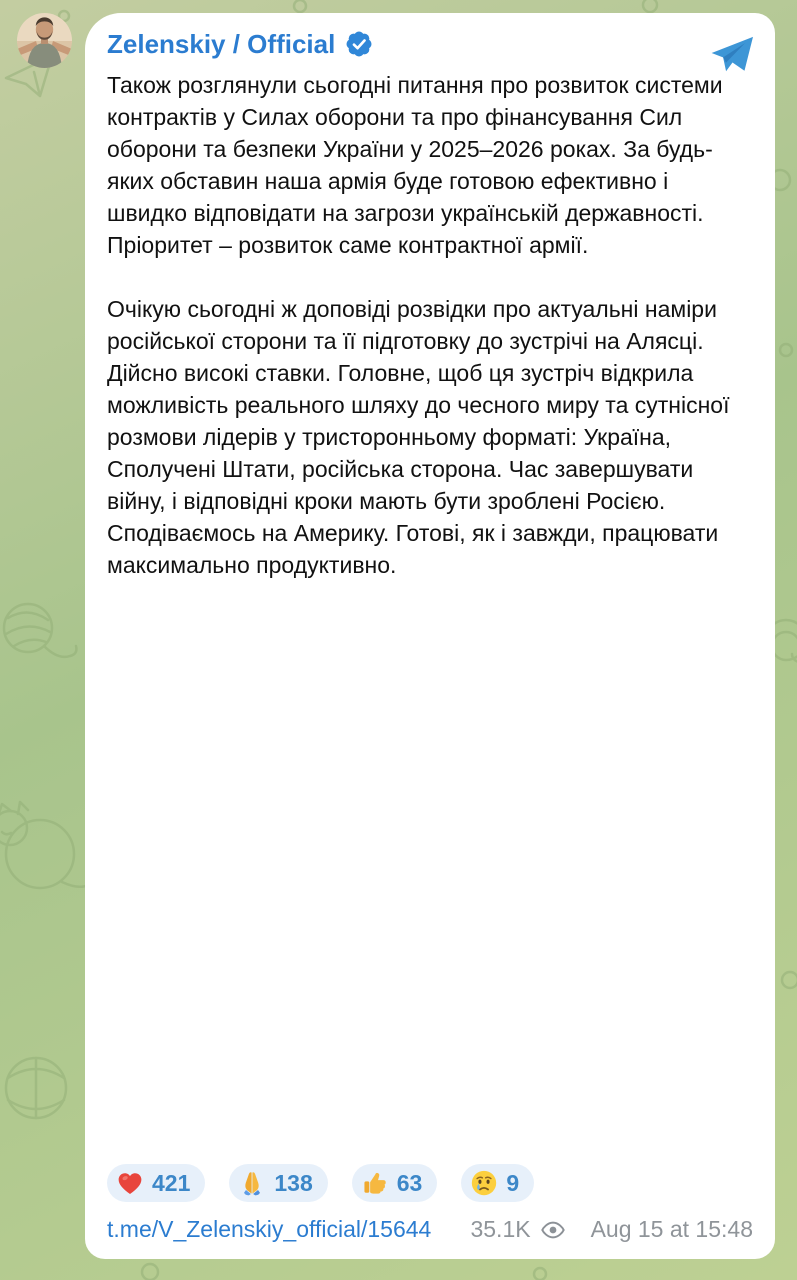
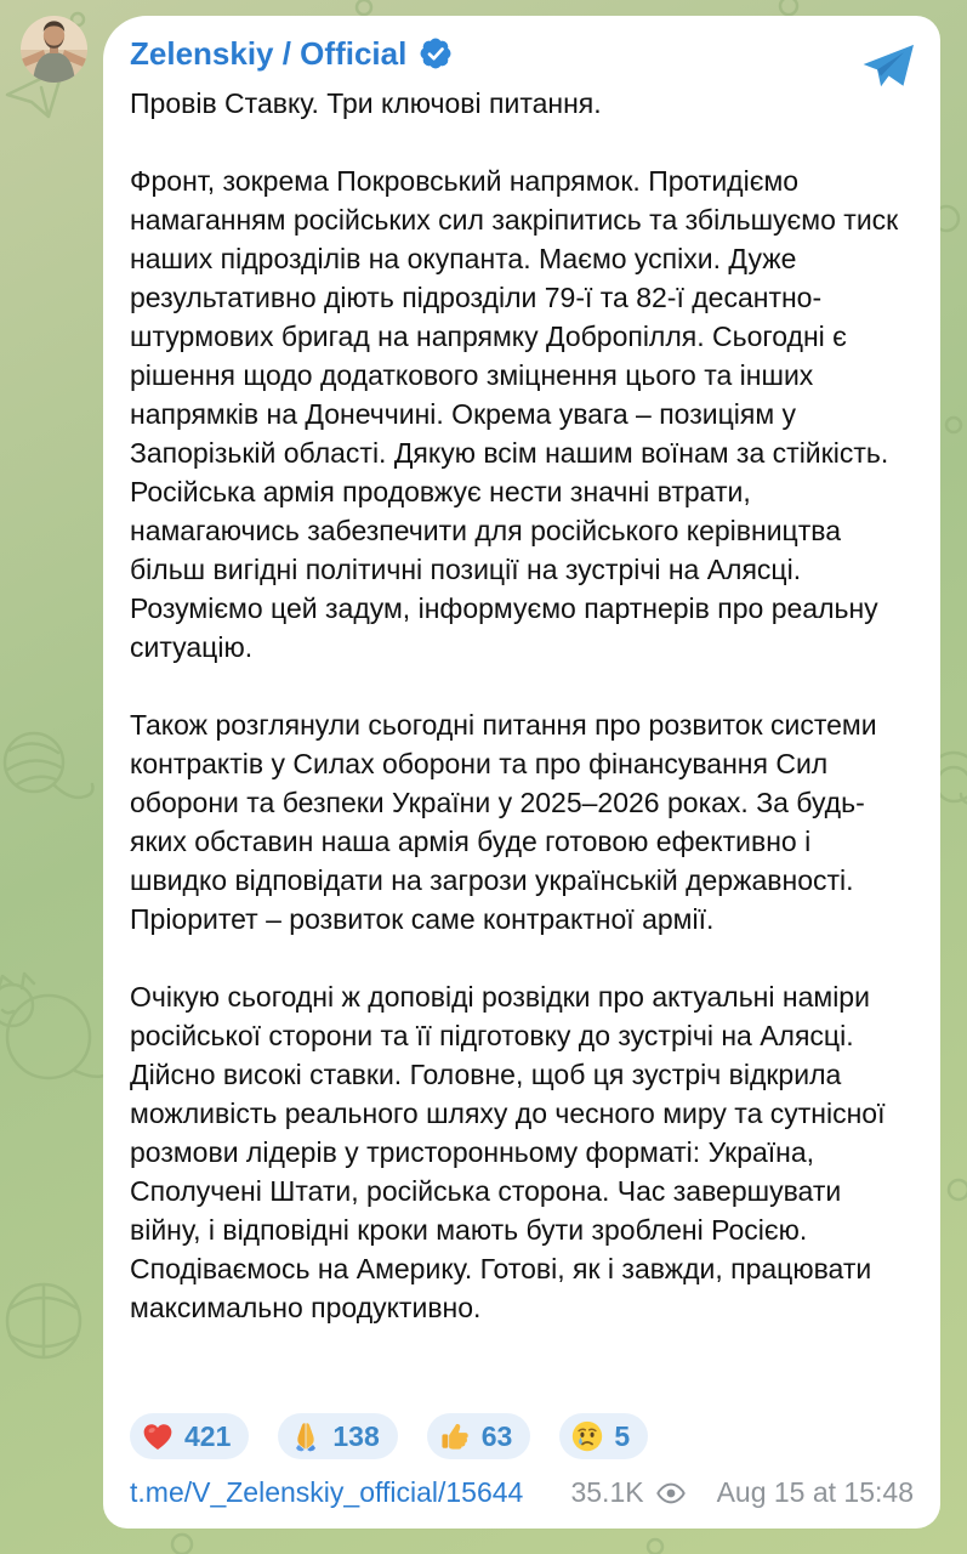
  Zelenskiy / Official
+ Провів Ставку. Три ключові питання.
+ Фронт, зокрема Покровський напрямок. Протидіємо намаганням російських сил закріпитись та збільшуємо тиск наших підрозділів на окупанта. Маємо успіхи. Дуже результативно діють підрозділи 79-ї та 82-ї десантно-штурмових бригад на напрямку Добропілля. Сьогодні є рішення щодо додаткового зміцнення цього та інших напрямків на Донеччині. Окрема увага – позиціям у Запорізькій області. Дякую всім нашим воїнам за стійкість. Російська армія продовжує нести значні втрати, намагаючись забезпечити для російського керівництва більш вигідні політичні позиції на зустрічі на Алясці. Розуміємо цей задум, інформуємо партнерів про реальну ситуацію.
  Також розглянули сьогодні питання про розвиток системи контрактів у Силах оборони та про фінансування Сил оборони та безпеки України у 2025–2026 роках. За будь-яких обставин наша армія буде готовою ефективно і швидко відповідати на загрози українській державності. Пріоритет – розвиток саме контрактної армії.
  Очікую сьогодні ж доповіді розвідки про актуальні наміри російської сторони та її підготовку до зустрічі на Алясці. Дійсно високі ставки. Головне, щоб ця зустріч відкрила можливість реального шляху до чесного миру та сутнісної розмови лідерів у тристоронньому форматі: Україна, Сполучені Штати, російська сторона. Час завершувати війну, і відповідні кроки мають бути зроблені Росією. Сподіваємось на Америку. Готові, як і завжди, працювати максимально продуктивно.
  421
  138
  63
- 9
+ 5
  t.me/V_Zelenskiy_official/15644
  35.1K
  Aug 15 at 15:48
